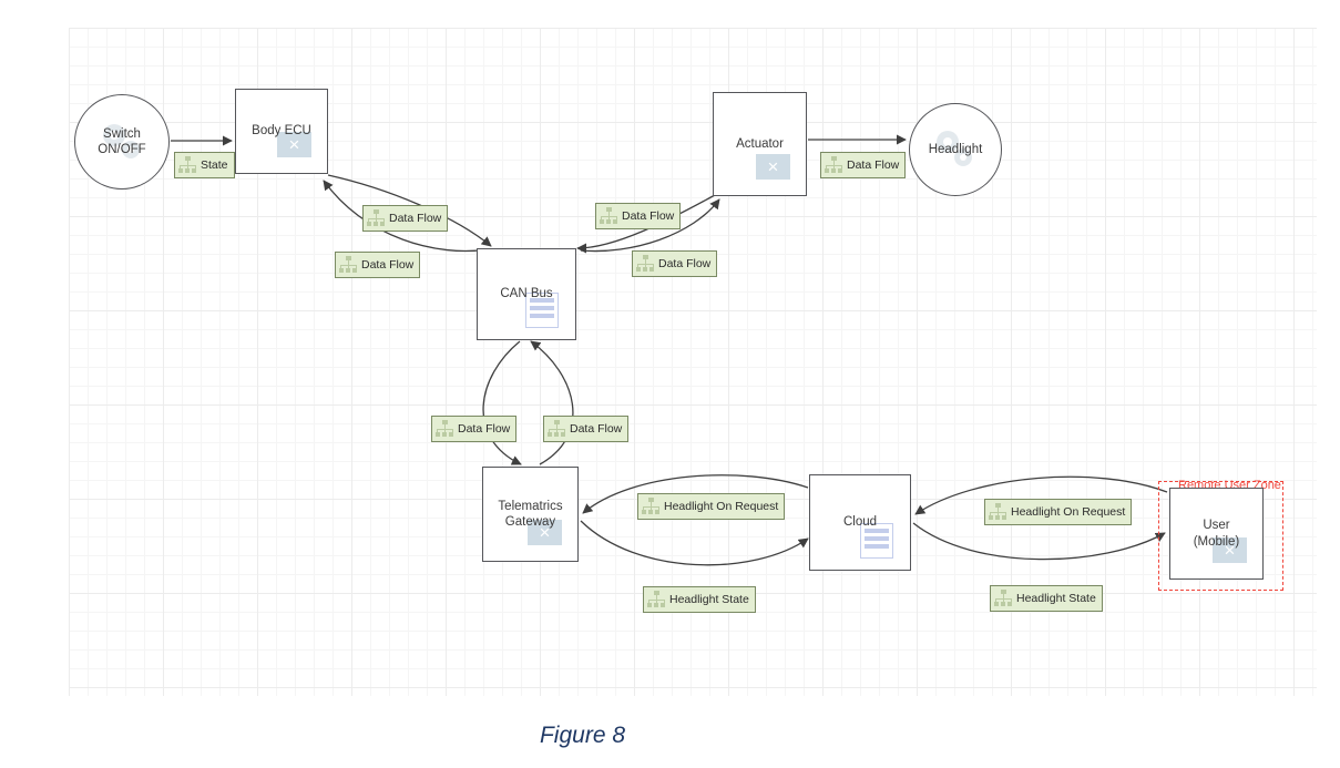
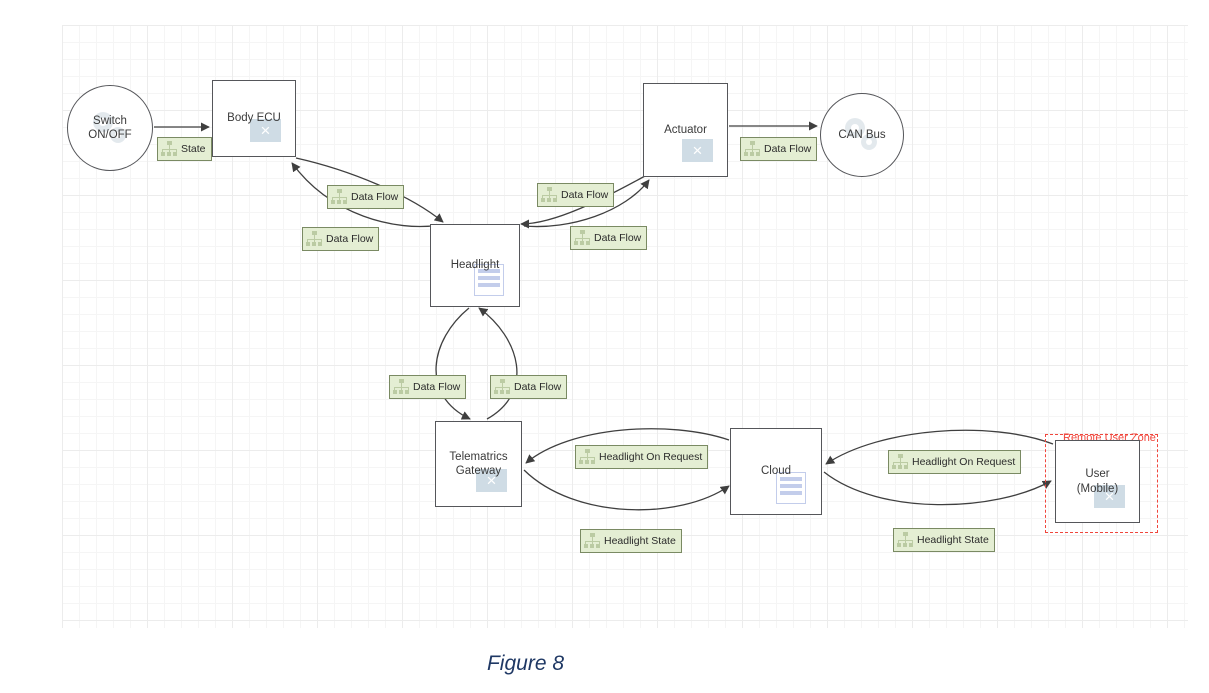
  Remote User Zone
  Switch
  ON/OFF
  Body ECU
- CAN Bus
+ Headlight
  Actuator
- Headlight
+ CAN Bus
  Telematrics
  Gateway
  Cloud
  User
  (Mobile)
  State
  Data Flow
  Data Flow
  Data Flow
  Data Flow
  Data Flow
  Data Flow
  Data Flow
  Headlight On Request
  Headlight State
  Headlight On Request
  Headlight State
  Figure 8
